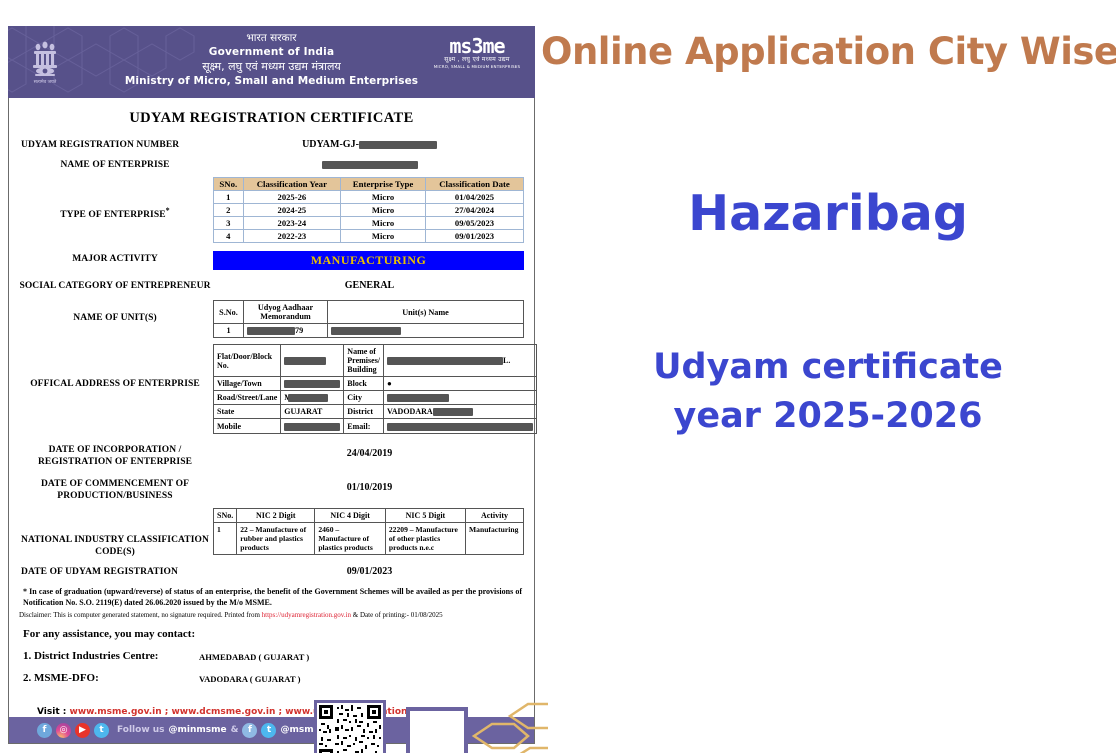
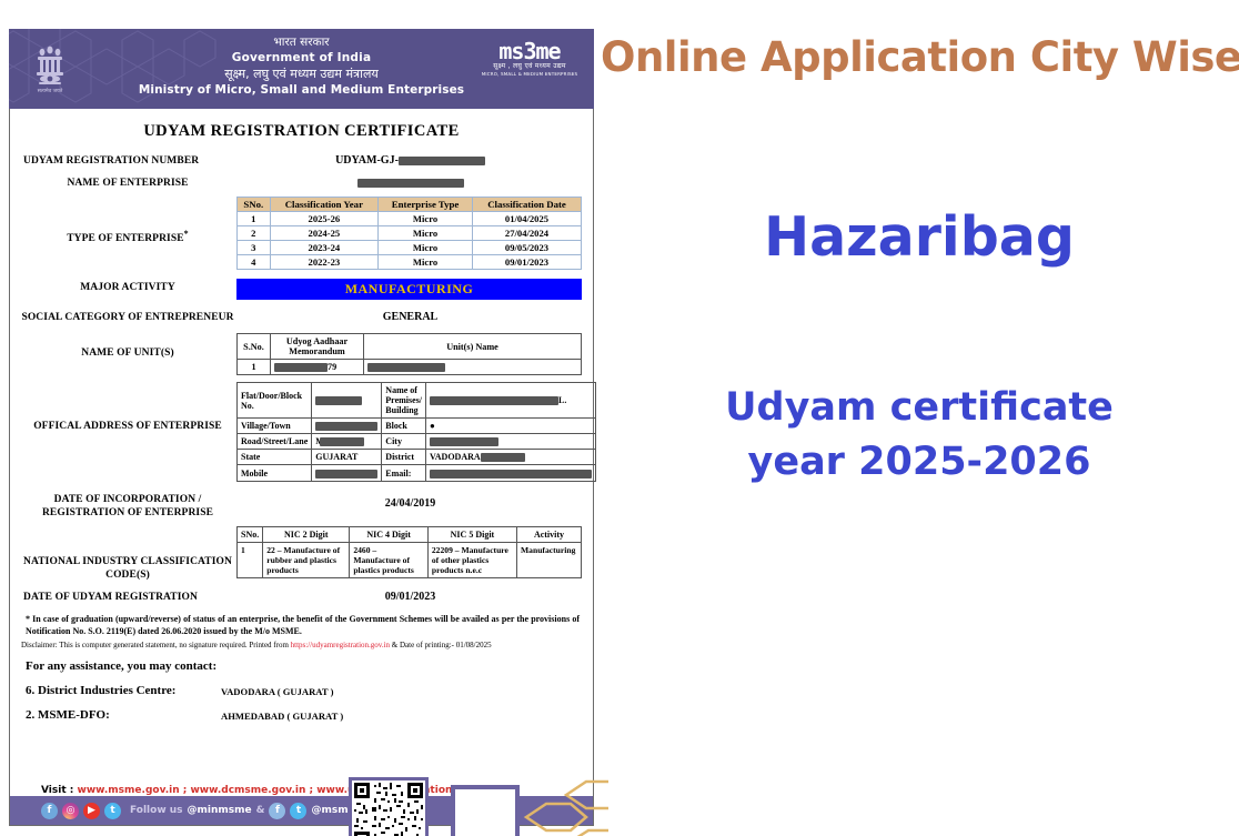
  भारत सरकार
  Government of India
  सूक्ष्म, लघु एवं मध्यम उद्यम मंत्रालय
  Ministry of Micro, Small and Medium Enterprises
  ms3me
  UDYAM REGISTRATION CERTIFICATE
  UDYAM REGISTRATION NUMBER
  UDYAM-GJ-
  NAME OF ENTERPRISE
  TYPE OF ENTERPRISE*
  SNo.	Classification Year	Enterprise Type	Classification Date
  1	2025-26	Micro	01/04/2025
  2	2024-25	Micro	27/04/2024
  3	2023-24	Micro	09/05/2023
  4	2022-23	Micro	09/01/2023
  MAJOR ACTIVITY
  MANUFACTURING
  SOCIAL CATEGORY OF ENTREPRENEUR
  GENERAL
  NAME OF UNIT(S)
  S.No.	Udyog Aadhaar Memorandum	Unit(s) Name
  1	79
  OFFICAL ADDRESS OF ENTERPRISE
  Flat/Door/Block No.		Name of Premises/ Building	L.
  Village/Town		Block	●
  Road/Street/Lane		City
  State	GUJARAT	District	VADODARA
  Mobile		Email:
  DATE OF INCORPORATION / REGISTRATION OF ENTERPRISE
  24/04/2019
- DATE OF COMMENCEMENT OF PRODUCTION/BUSINESS
- 01/10/2019
  NATIONAL INDUSTRY CLASSIFICATION CODE(S)
  SNo.	NIC 2 Digit	NIC 4 Digit	NIC 5 Digit	Activity
  1	22 – Manufacture of rubber and plastics products	2460 – Manufacture of plastics products	22209 – Manufacture of other plastics products n.e.c	Manufacturing
  DATE OF UDYAM REGISTRATION
  09/01/2023
  * In case of graduation (upward/reverse) of status of an enterprise, the benefit of the Government Schemes will be availed as per the provisions of Notification No. S.O. 2119(E) dated 26.06.2020 issued by the M/o MSME.
  Disclaimer: This is computer generated statement, no signature required. Printed from https://udyamregistration.gov.in & Date of printing:- 01/08/2025
  For any assistance, you may contact:
- 1. District Industries Centre:
+ 6. District Industries Centre:
- AHMEDABAD ( GUJARAT )
+ VADODARA ( GUJARAT )
  2. MSME-DFO:
- VADODARA ( GUJARAT )
+ AHMEDABAD ( GUJARAT )
  Visit : www.msme.gov.in ; www.dcmsme.gov.in ; www.tion
  f
  ◎
  ▶
  t
  Follow us
  @minmsme
  &
  f
  t
  Online Application City Wise
  Hazaribag
  Udyam certificate
  year 2025-2026
